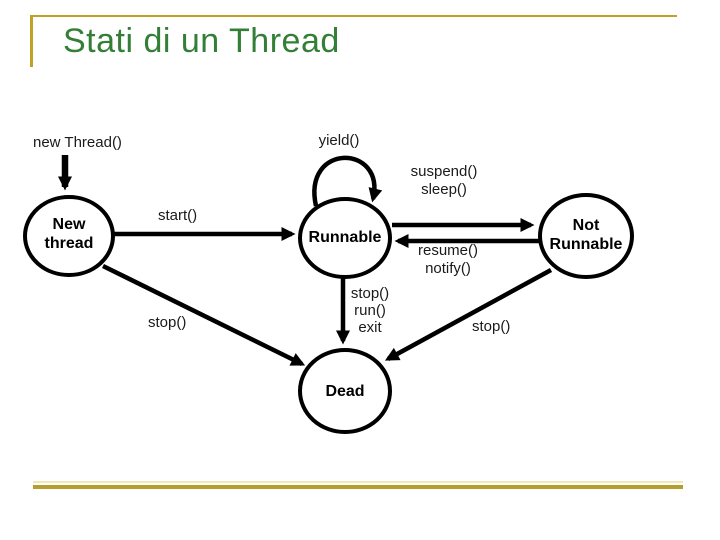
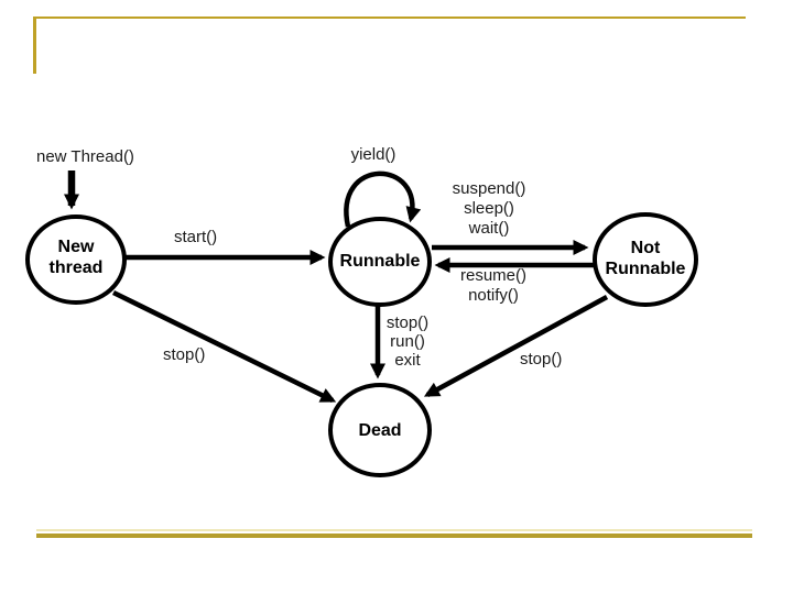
- Stati di un Thread
  new Thread()
  yield()
  start()
  suspend()
  sleep()
+ wait()
  resume()
  notify()
  stop()
  stop()
  run()
  exit
  stop()
  New
  thread
  Runnable
  Not
  Runnable
  Dead
